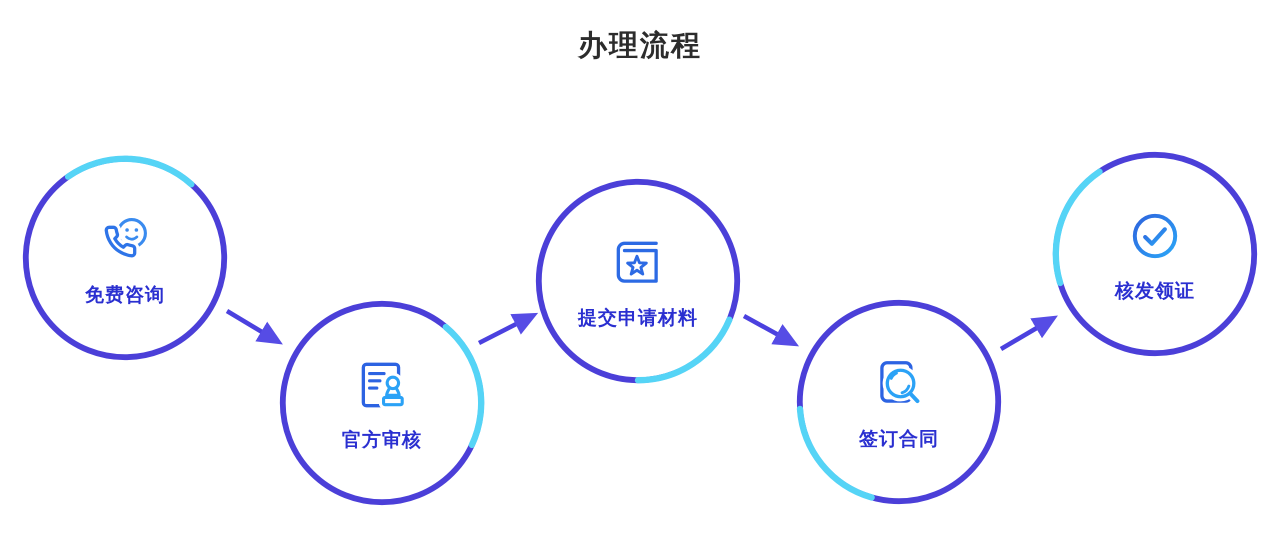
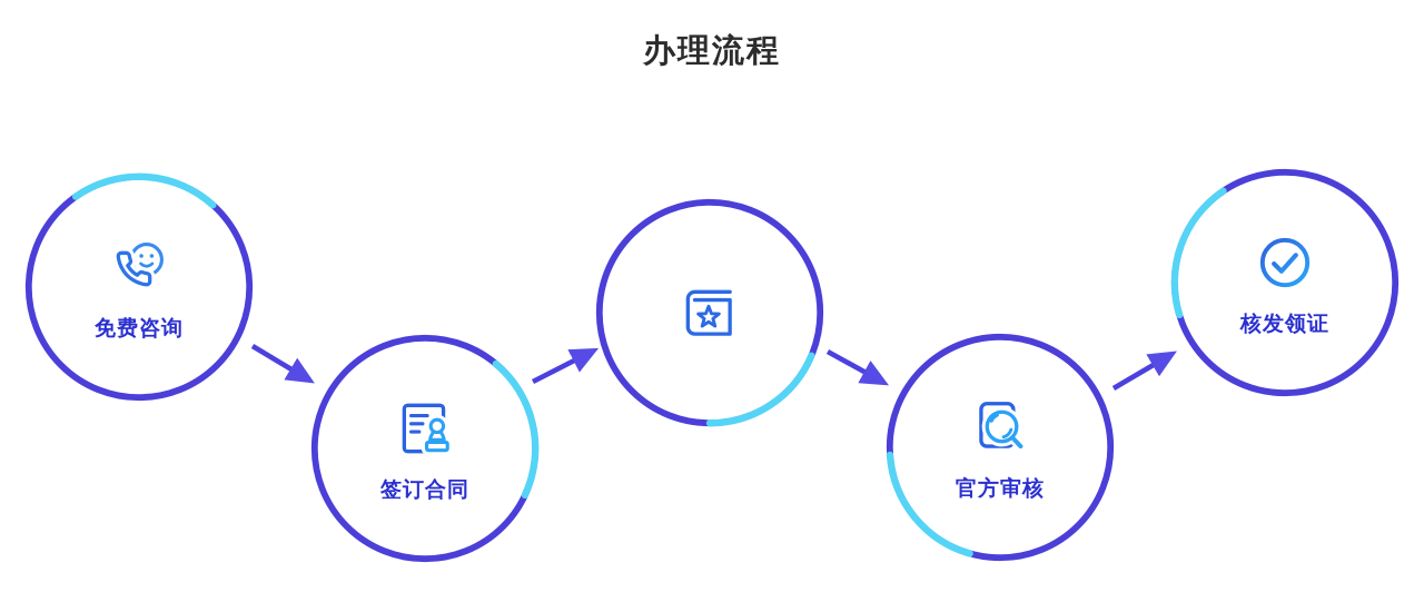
  办理流程
  免费咨询
- 官方审核
+ 签订合同
- 提交申请材料
- 签订合同
+ 官方审核
  核发领证
